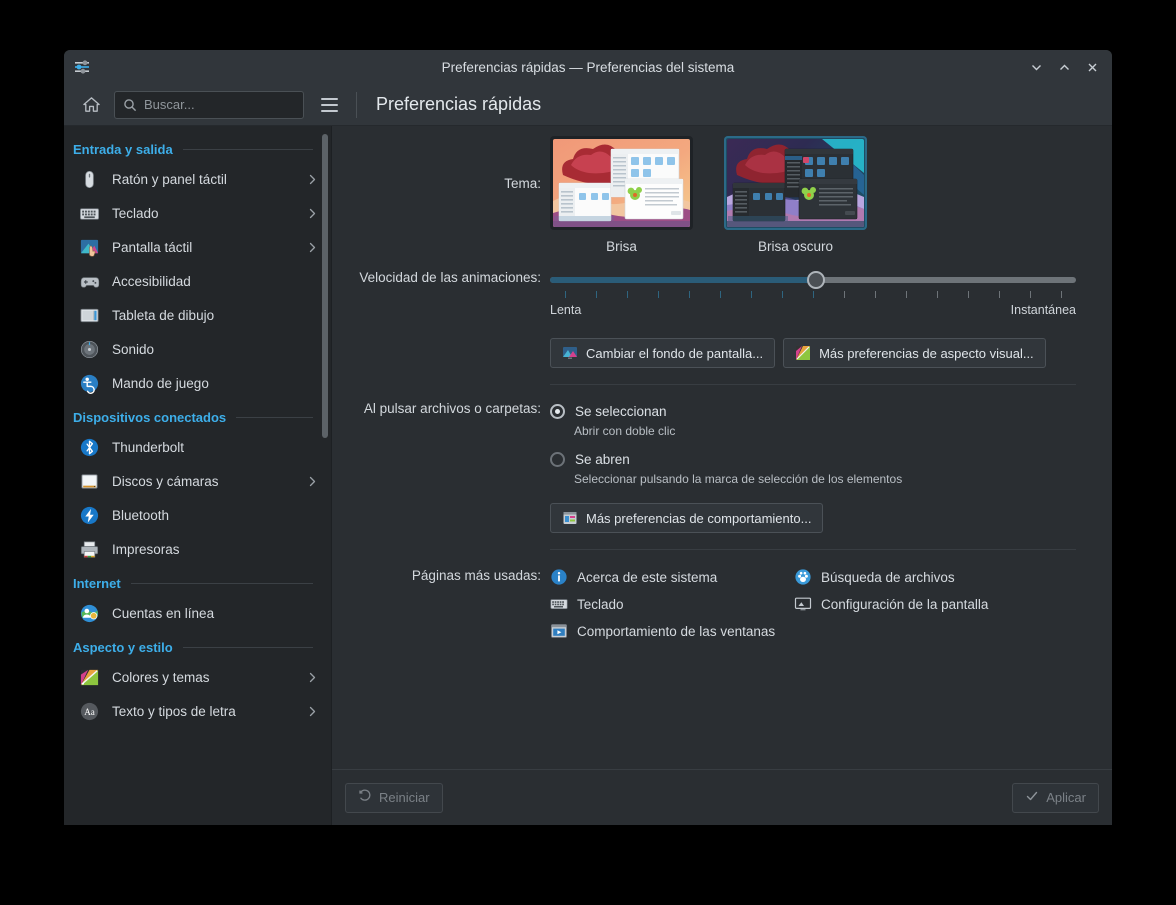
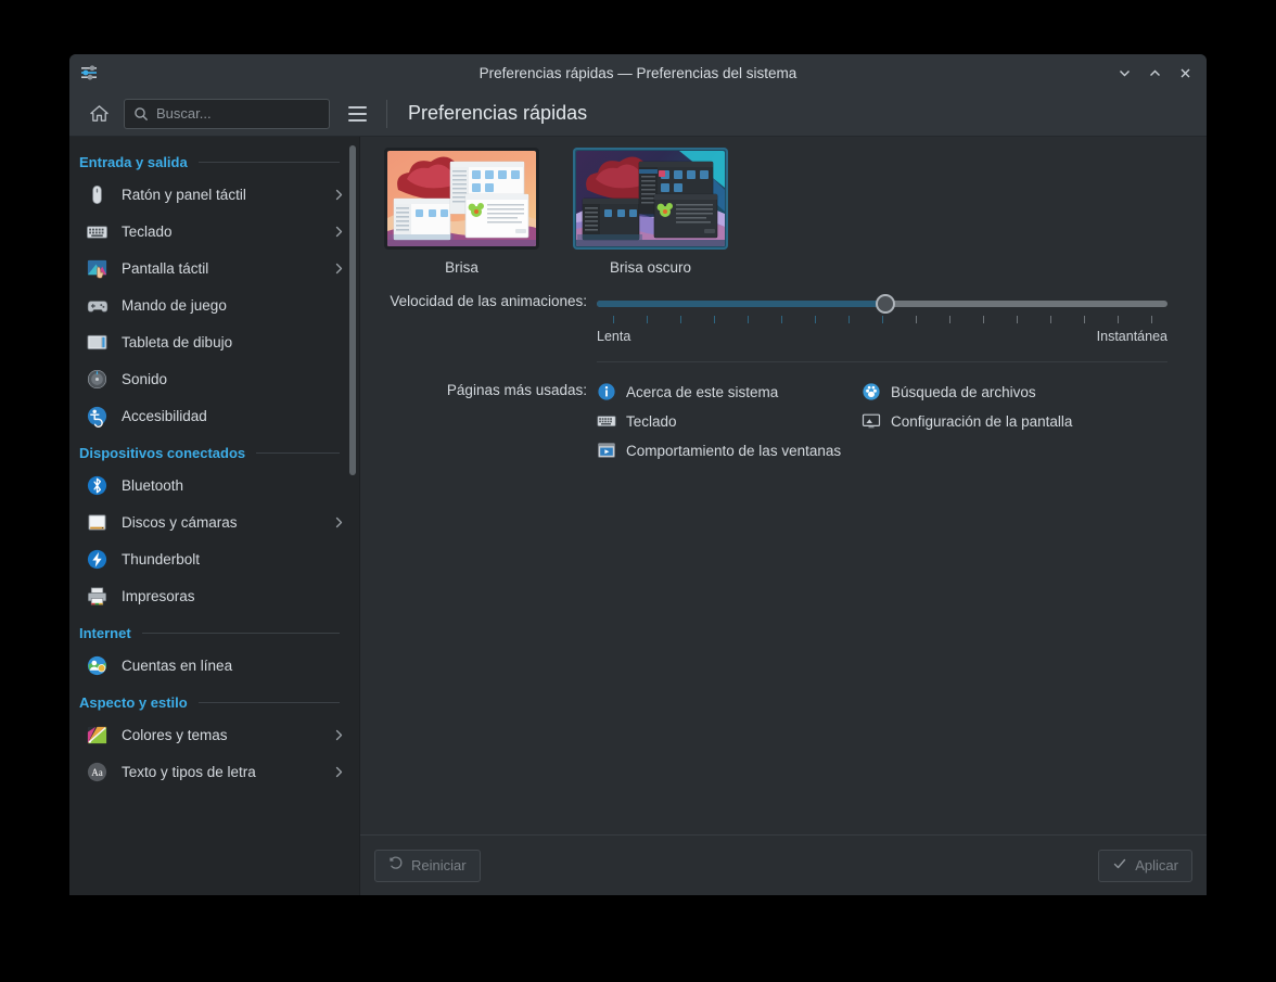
  Preferencias rápidas — Preferencias del sistema
  Buscar...
  Preferencias rápidas
  Entrada y salida
  Ratón y panel táctil
  Teclado
  Pantalla táctil
- Accesibilidad
+ Mando de juego
  Tableta de dibujo
  Sonido
- Mando de juego
+ Accesibilidad
  Dispositivos conectados
- Thunderbolt
+ Bluetooth
  Discos y cámaras
- Bluetooth
+ Thunderbolt
  Impresoras
  Internet
  Cuentas en línea
  Aspecto y estilo
  Colores y temas
  Aa
  Texto y tipos de letra
- Tema:
  Brisa
  Brisa oscuro
  Velocidad de las animaciones:
  Lenta
  Instantánea
- Cambiar el fondo de pantalla...
- Más preferencias de aspecto visual...
- Al pulsar archivos o carpetas:
- Se seleccionan
- Abrir con doble clic
- Se abren
- Seleccionar pulsando la marca de selección de los elementos
- Más preferencias de comportamiento...
  Páginas más usadas:
  Acerca de este sistema
  Búsqueda de archivos
  Teclado
  Configuración de la pantalla
  Comportamiento de las ventanas
  Reiniciar
  Aplicar
